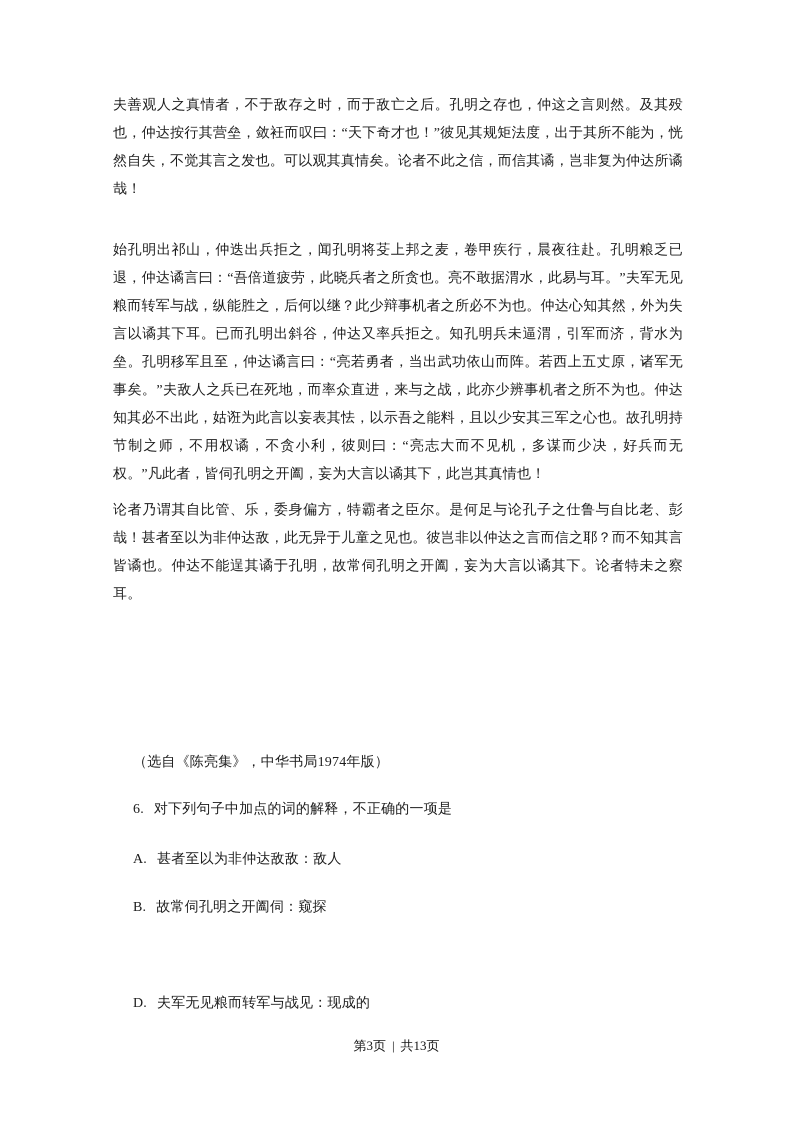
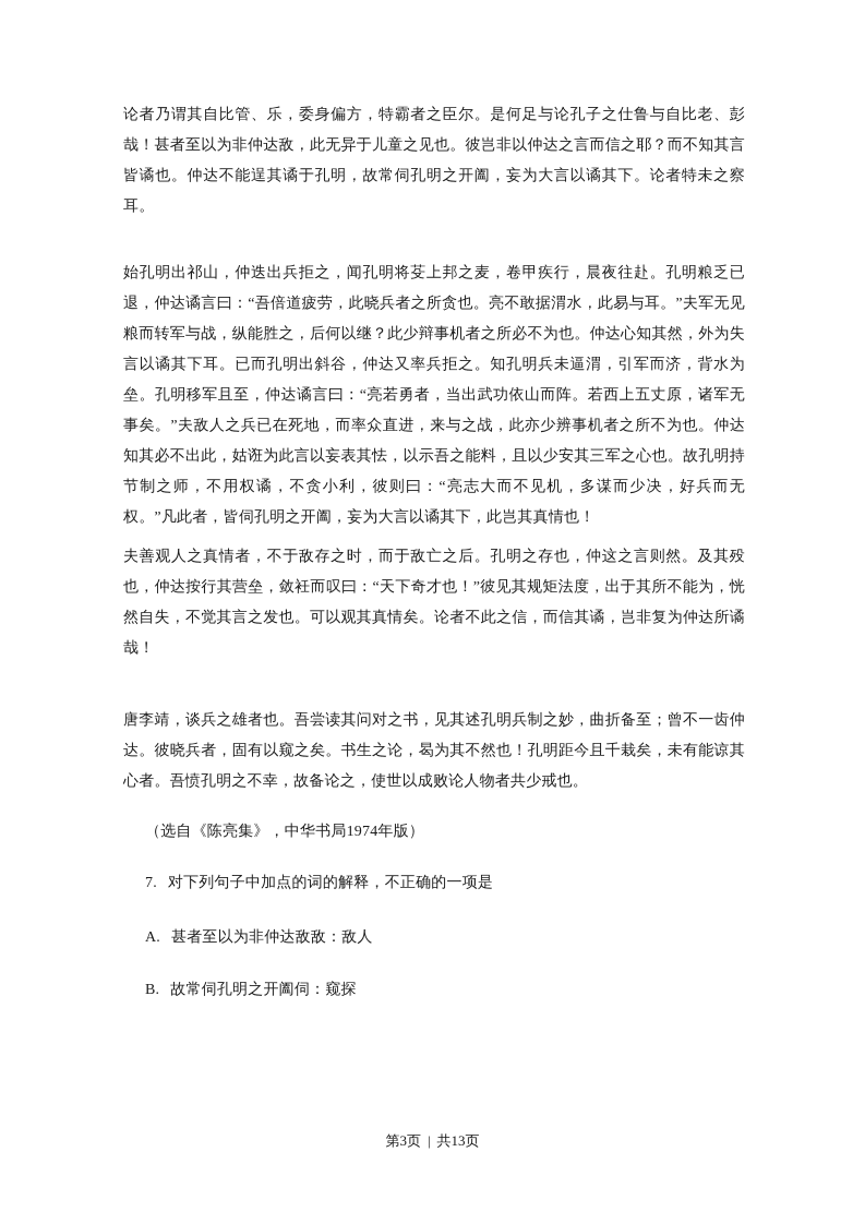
- 夫善观人之真情者，不于敌存之时，而于敌亡之后。孔明之存也，仲这之言则然。及其殁也，仲达按行其营垒，敛衽而叹曰：“天下奇才也！”彼见其规矩法度，出于其所不能为，恍然自失，不觉其言之发也。可以观其真情矣。论者不此之信，而信其谲，岂非复为仲达所谲哉！
+ 论者乃谓其自比管、乐，委身偏方，特霸者之臣尔。是何足与论孔子之仕鲁与自比老、彭哉！甚者至以为非仲达敌，此无异于儿童之见也。彼岂非以仲达之言而信之耶？而不知其言皆谲也。仲达不能逞其谲于孔明，故常伺孔明之开阖，妄为大言以谲其下。论者特未之察耳。
  始孔明出祁山，仲迭出兵拒之，闻孔明将芟上邦之麦，卷甲疾行，晨夜往赴。孔明粮乏已退，仲达谲言曰：“吾倍道疲劳，此晓兵者之所贪也。亮不敢据渭水，此易与耳。”夫军无见粮而转军与战，纵能胜之，后何以继？此少辩事机者之所必不为也。仲达心知其然，外为失言以谲其下耳。已而孔明出斜谷，仲达又率兵拒之。知孔明兵未逼渭，引军而济，背水为垒。孔明移军且至，仲达谲言曰：“亮若勇者，当出武功依山而阵。若西上五丈原，诸军无事矣。”夫敌人之兵已在死地，而率众直进，来与之战，此亦少辨事机者之所不为也。仲达知其必不出此，姑诳为此言以妄表其怯，以示吾之能料，且以少安其三军之心也。故孔明持节制之师，不用权谲，不贪小利，彼则曰：“亮志大而不见机，多谋而少决，好兵而无权。”凡此者，皆伺孔明之开阖，妄为大言以谲其下，此岂其真情也！
- 论者乃谓其自比管、乐，委身偏方，特霸者之臣尔。是何足与论孔子之仕鲁与自比老、彭哉！甚者至以为非仲达敌，此无异于儿童之见也。彼岂非以仲达之言而信之耶？而不知其言皆谲也。仲达不能逞其谲于孔明，故常伺孔明之开阖，妄为大言以谲其下。论者特未之察耳。
+ 夫善观人之真情者，不于敌存之时，而于敌亡之后。孔明之存也，仲这之言则然。及其殁也，仲达按行其营垒，敛衽而叹曰：“天下奇才也！”彼见其规矩法度，出于其所不能为，恍然自失，不觉其言之发也。可以观其真情矣。论者不此之信，而信其谲，岂非复为仲达所谲哉！
+ 唐李靖，谈兵之雄者也。吾尝读其问对之书，见其述孔明兵制之妙，曲折备至；曾不一齿仲达。彼晓兵者，固有以窥之矣。书生之论，曷为其不然也！孔明距今且千栽矣，未有能谅其心者。吾愤孔明之不幸，故备论之，使世以成败论人物者共少戒也。
  （选自《陈亮集》，中华书局1974年版）
- 6. 对下列句子中加点的词的解释，不正确的一项是
+ 7. 对下列句子中加点的词的解释，不正确的一项是
  A. 甚者至以为非仲达敌敌：敌人
  B. 故常伺孔明之开阖伺：窥探
- D. 夫军无见粮而转军与战见：现成的
  第3页 | 共13页
